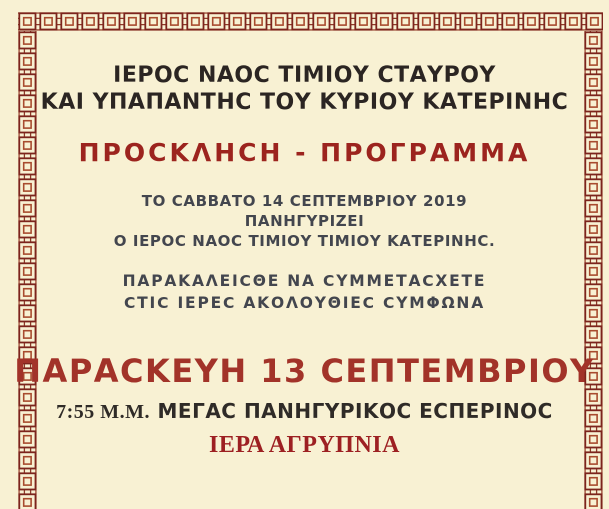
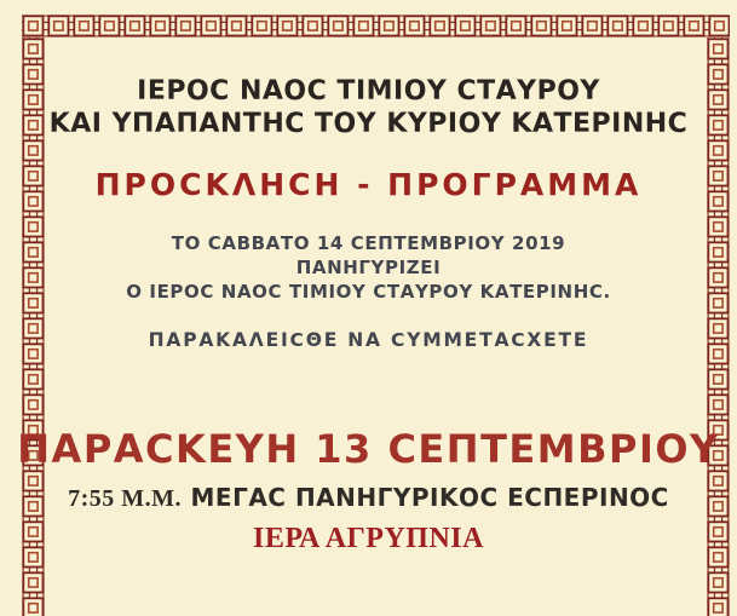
  ΙΕΡΟC ΝΑΟC ΤΙΜΙΟΥ CΤΑΥΡΟΥ
  ΚΑΙ ΥΠΑΠΑΝΤΗC ΤΟΥ ΚΥΡΙΟΥ ΚΑΤΕΡΙΝΗC
  ΠΡΟCΚΛΗCΗ - ΠΡΟΓΡΑΜΜΑ
  ΤΟ CΑΒΒΑΤΟ 14 CΕΠΤΕΜΒΡΙΟΥ 2019
  ΠΑΝΗΓΥΡΙΖΕΙ
- Ο ΙΕΡΟC ΝΑΟC ΤΙΜΙΟΥ ΤΙΜΙΟΥ ΚΑΤΕΡΙΝΗC.
+ Ο ΙΕΡΟC ΝΑΟC ΤΙΜΙΟΥ CΤΑΥΡΟΥ ΚΑΤΕΡΙΝΗC.
  ΠΑΡΑΚΑΛΕΙCΘΕ ΝΑ CΥΜΜΕΤΑCΧΕΤΕ
- CΤΙC ΙΕΡΕC ΑΚΟΛΟΥΘΙΕC CΥΜΦΩΝΑ
  ΠΑΡΑCΚΕΥΗ 13 CΕΠΤΕΜΒΡΙΟΥ
  7:55 Μ.Μ. ΜΕΓΑC ΠΑΝΗΓΥΡΙΚΟC ΕCΠΕΡΙΝΟC
  ΙΕΡΑ ΑΓΡΥΠΝΙΑ
